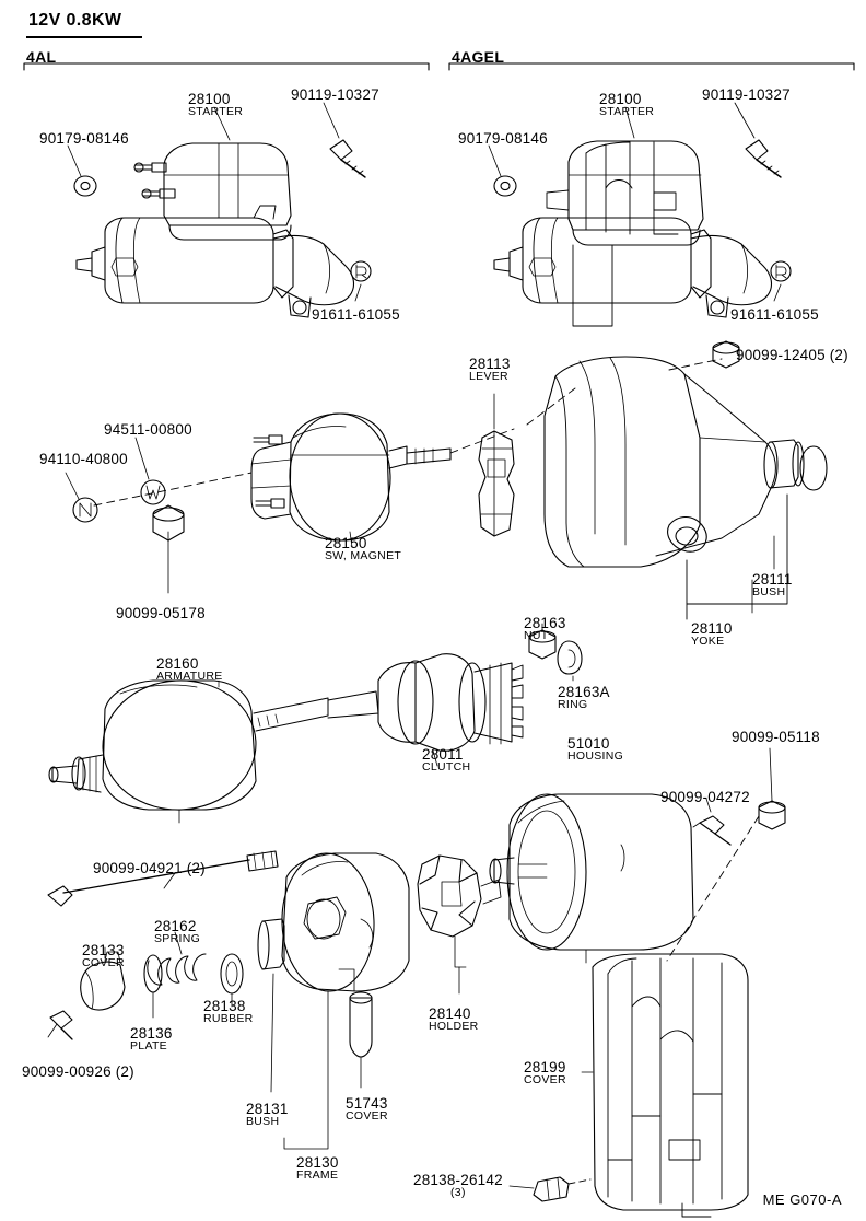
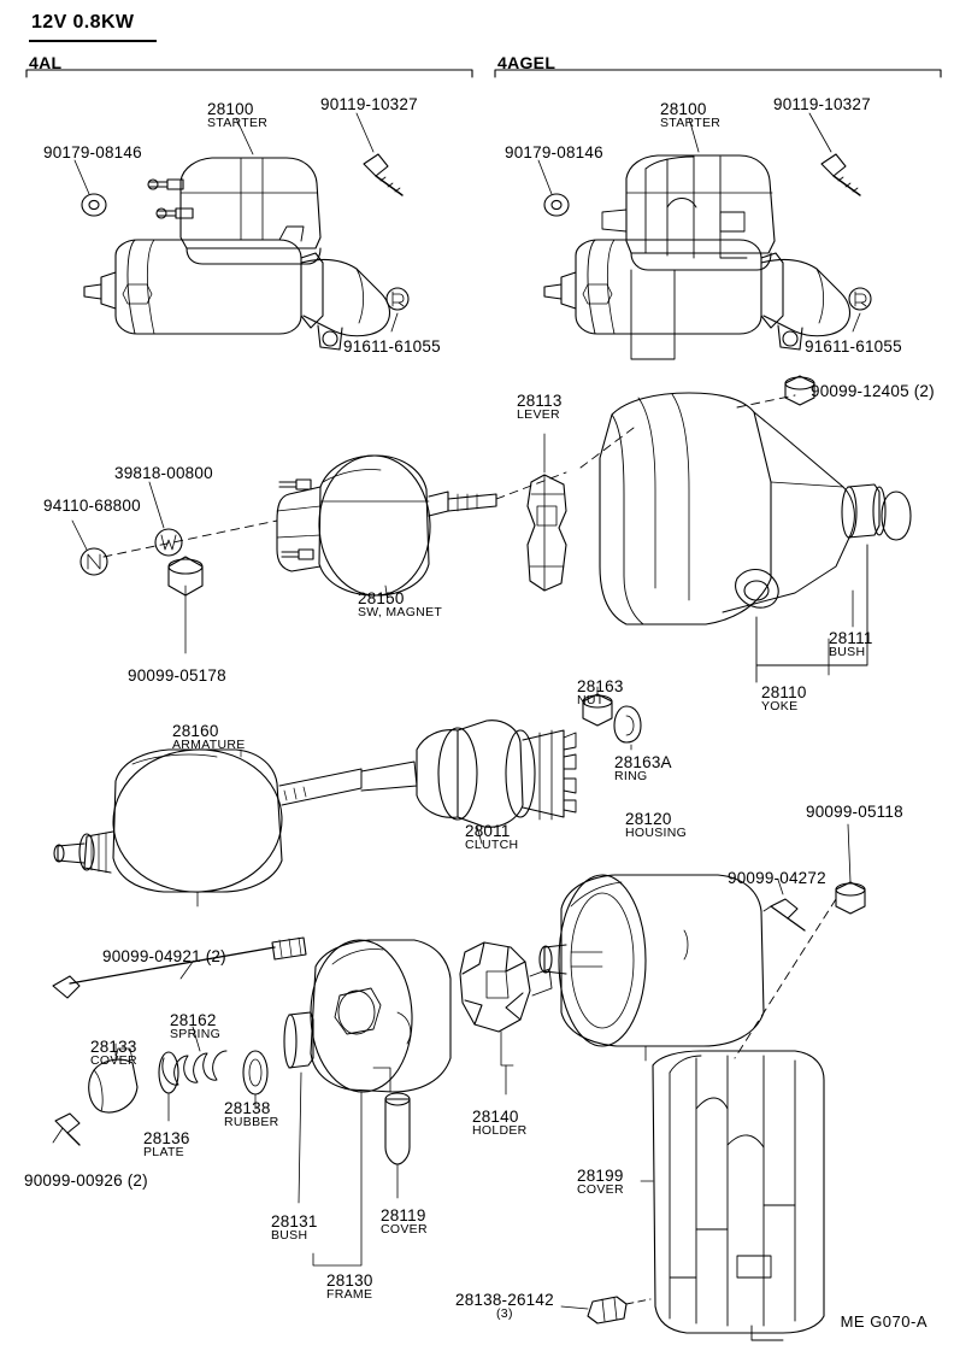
  12V 0.8KW
  4AL
  4AGEL
  90179-08146
  28100
  STARTER
  90119-10327
  91611-61055
  90179-08146
  28100
  STARTER
  90119-10327
  91611-61055
  28113
  LEVER
  90099-12405 (2)
- 94511-00800
+ 39818-00800
- 94110-40800
+ 94110-68800
  28150
  SW, MAGNET
  90099-05178
  28111
  BUSH
  28110
  YOKE
  28163
  NUT
  28163A
  RING
  28160
  ARMATURE
  28011
  CLUTCH
- 51010
+ 28120
  HOUSING
  90099-04272
  90099-05118
  90099-04921 (2)
  28162
  SPRING
  28133
  COVER
  28138
  RUBBER
  28136
  PLATE
  90099-00926 (2)
  28140
  HOLDER
  28131
  BUSH
- 51743
+ 28119
  COVER
  28130
  FRAME
  28199
  COVER
  28138-26142
  (3)
  ME G070-A
